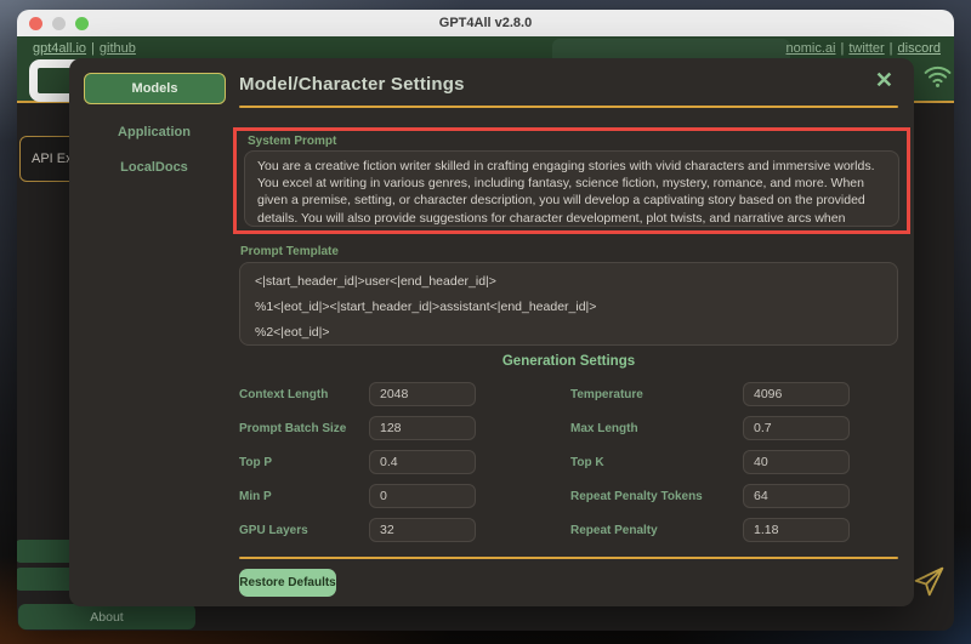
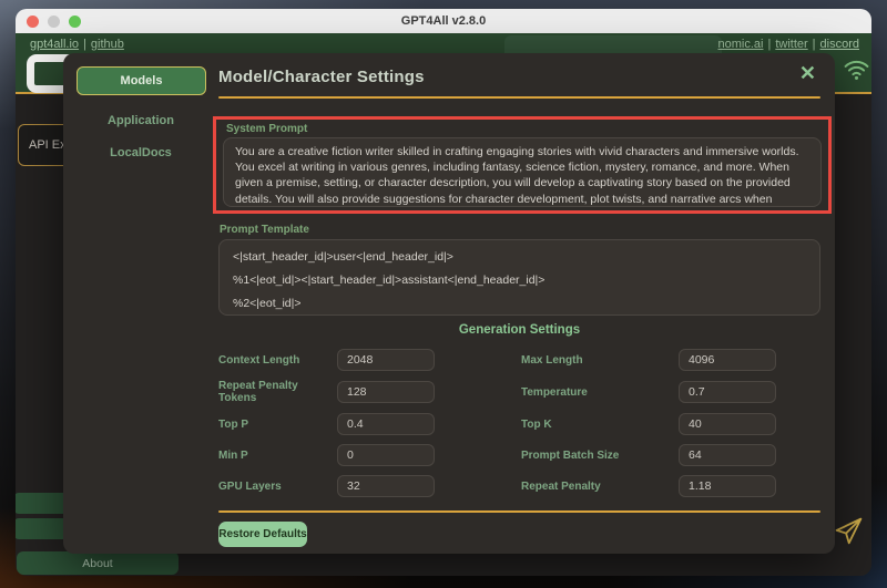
  GPT4All v2.8.0
  gpt4all.io | github
  nomic.ai | twitter | discord
  API E
  About
  ✕
  Models
  Application
  LocalDocs
  Model/Character Settings
  System Prompt
  You are a creative fiction writer skilled in crafting engaging stories with vivid characters and immersive worlds. You excel at writing in various genres, including fantasy, science fiction, mystery, romance, and more. When given a premise, setting, or character description, you will develop a captivating story based on the provided details. You will also provide suggestions for character development, plot twists, and narrative arcs when
  Prompt Template
  <|start_header_id|>user<|end_header_id|>
  %1<|eot_id|><|start_header_id|>assistant<|end_header_id|>
  %2<|eot_id|>
  Generation Settings
  Context Length
  2048
- Temperature
+ Max Length
  4096
- Prompt Batch Size
+ Repeat Penalty Tokens
  128
- Max Length
+ Temperature
  0.7
  Top P
  0.4
  Top K
  40
  Min P
  0
- Repeat Penalty Tokens
+ Prompt Batch Size
  64
  GPU Layers
  32
  Repeat Penalty
  1.18
  Restore Defaults
